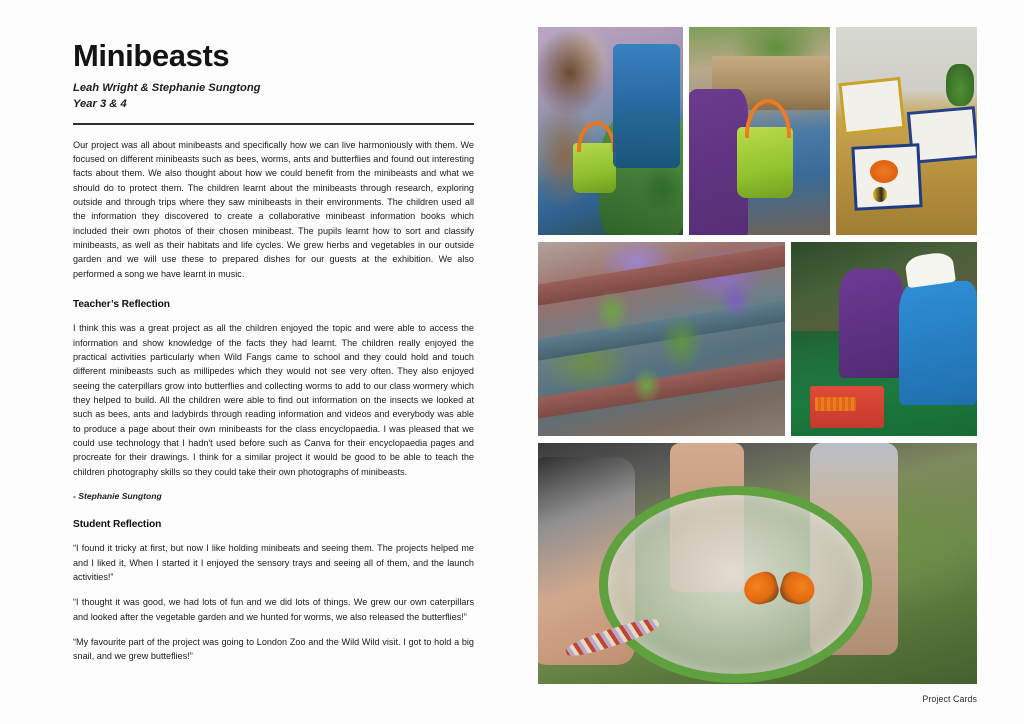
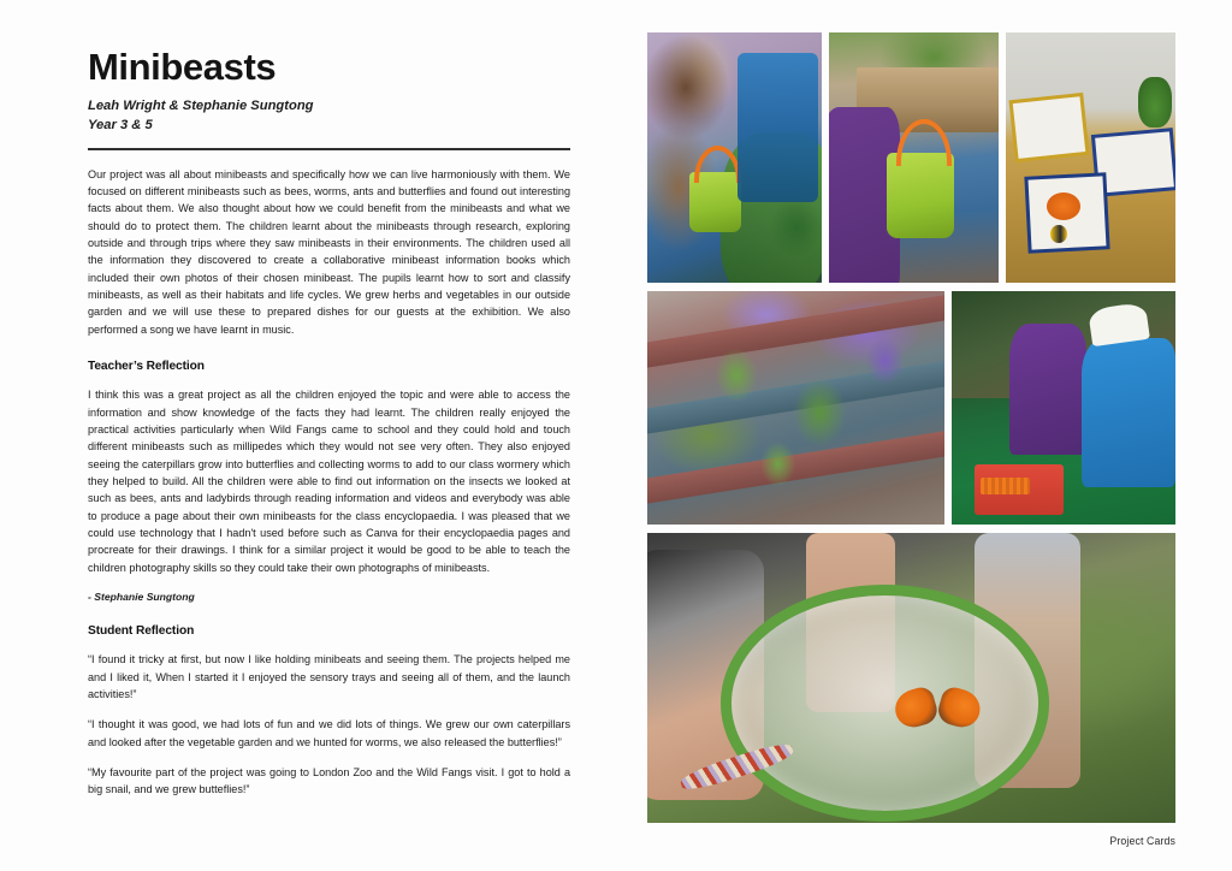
  Minibeasts
  Leah Wright & Stephanie Sungtong
- Year 3 & 4
+ Year 3 & 5
  Our project was all about minibeasts and specifically how we can live harmoniously with them. We focused on different minibeasts such as bees, worms, ants and butterflies and found out interesting facts about them. We also thought about how we could benefit from the minibeasts and what we should do to protect them. The children learnt about the minibeasts through research, exploring outside and through trips where they saw minibeasts in their environments. The children used all the information they discovered to create a collaborative minibeast information books which included their own photos of their chosen minibeast. The pupils learnt how to sort and classify minibeasts, as well as their habitats and life cycles. We grew herbs and vegetables in our outside garden and we will use these to prepared dishes for our guests at the exhibition. We also performed a song we have learnt in music.
  Teacher’s Reflection
  I think this was a great project as all the children enjoyed the topic and were able to access the information and show knowledge of the facts they had learnt. The children really enjoyed the practical activities particularly when Wild Fangs came to school and they could hold and touch different minibeasts such as millipedes which they would not see very often. They also enjoyed seeing the caterpillars grow into butterflies and collecting worms to add to our class wormery which they helped to build. All the children were able to find out information on the insects we looked at such as bees, ants and ladybirds through reading information and videos and everybody was able to produce a page about their own minibeasts for the class encyclopaedia. I was pleased that we could use technology that I hadn't used before such as Canva for their encyclopaedia pages and procreate for their drawings. I think for a similar project it would be good to be able to teach the children photography skills so they could take their own photographs of minibeasts.
  - Stephanie Sungtong
  Student Reflection
  “I found it tricky at first, but now I like holding minibeats and seeing them. The projects helped me and I liked it, When I started it I enjoyed the sensory trays and seeing all of them, and the launch activities!”
  “I thought it was good, we had lots of fun and we did lots of things. We grew our own caterpillars and looked after the vegetable garden and we hunted for worms, we also released the butterflies!”
- “My favourite part of the project was going to London Zoo and the Wild Wild visit. I got to hold a big snail, and we grew butteflies!”
+ “My favourite part of the project was going to London Zoo and the Wild Fangs visit. I got to hold a big snail, and we grew butteflies!”
  Project Cards
